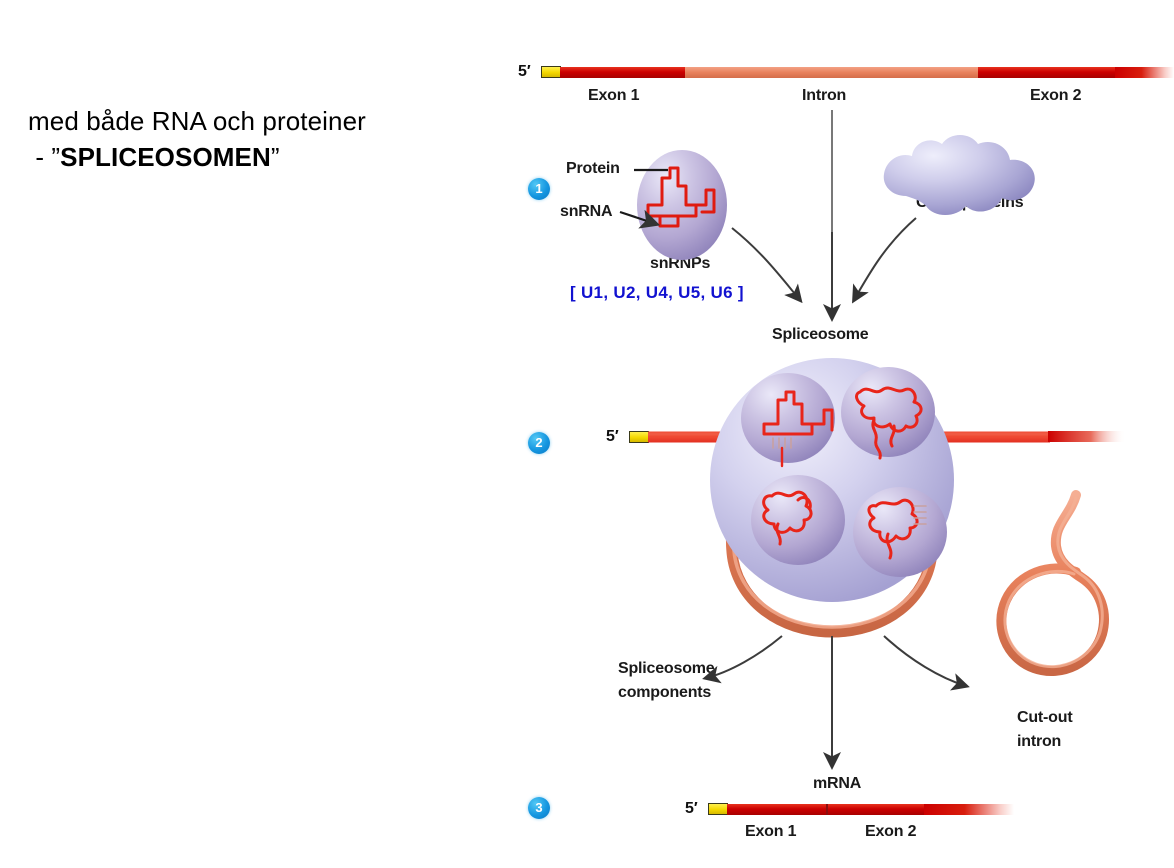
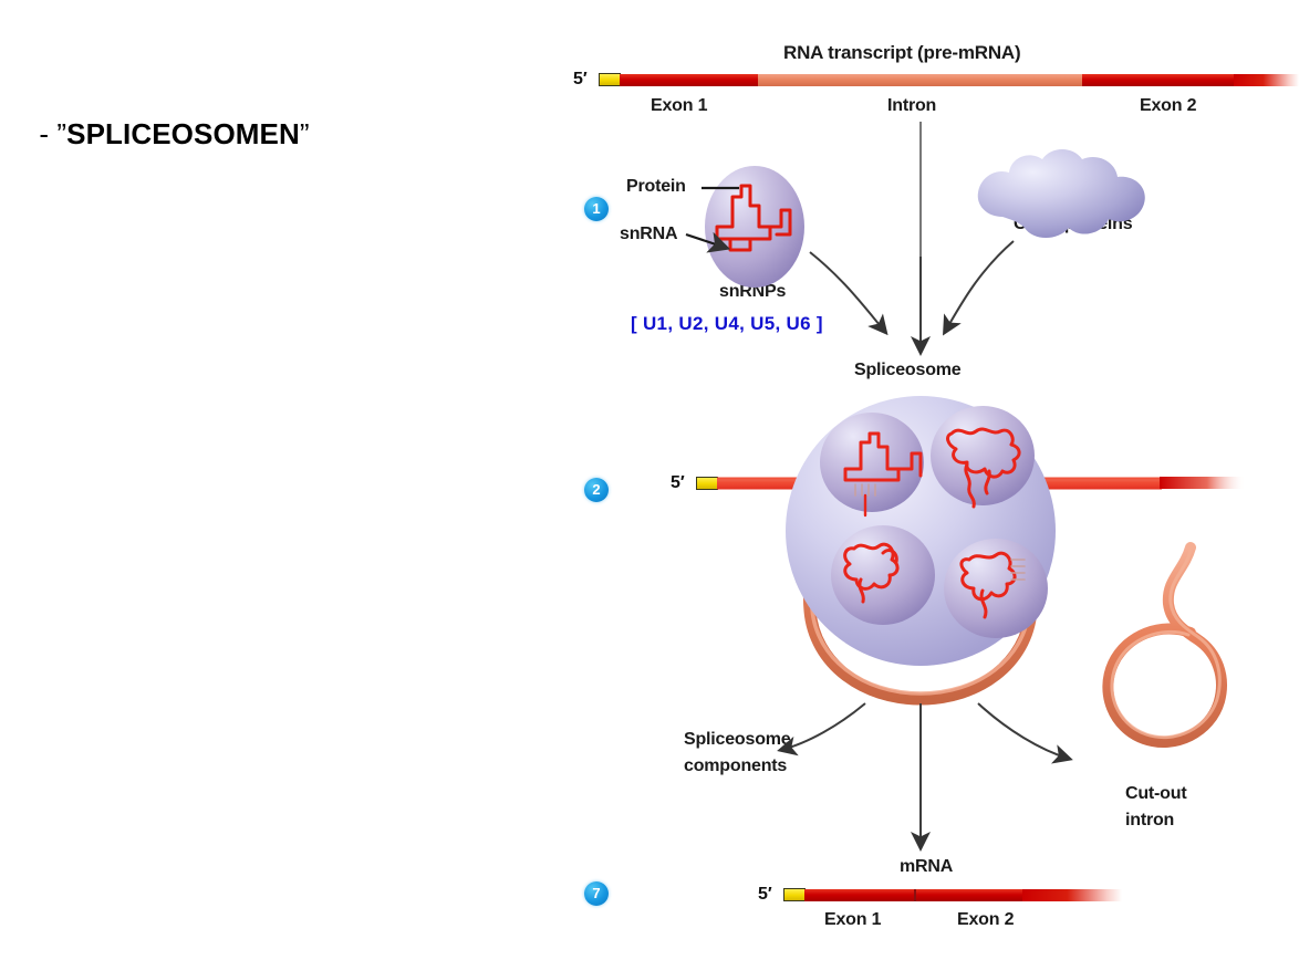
- med både RNA och proteiner
  - ”SPLICEOSOMEN”
+ RNA transcript (pre-mRNA)
  5′
  Exon 1
  Intron
  Exon 2
  1
  2
- 3
+ 7
  Protein
  snRNA
  snRNPs
  [ U1, U2, U4, U5, U6 ]
  Spliceosome
  5′
  Spliceosome
  components
  Cut-out
  intron
  mRNA
  5′
  Exon 1
  Exon 2
